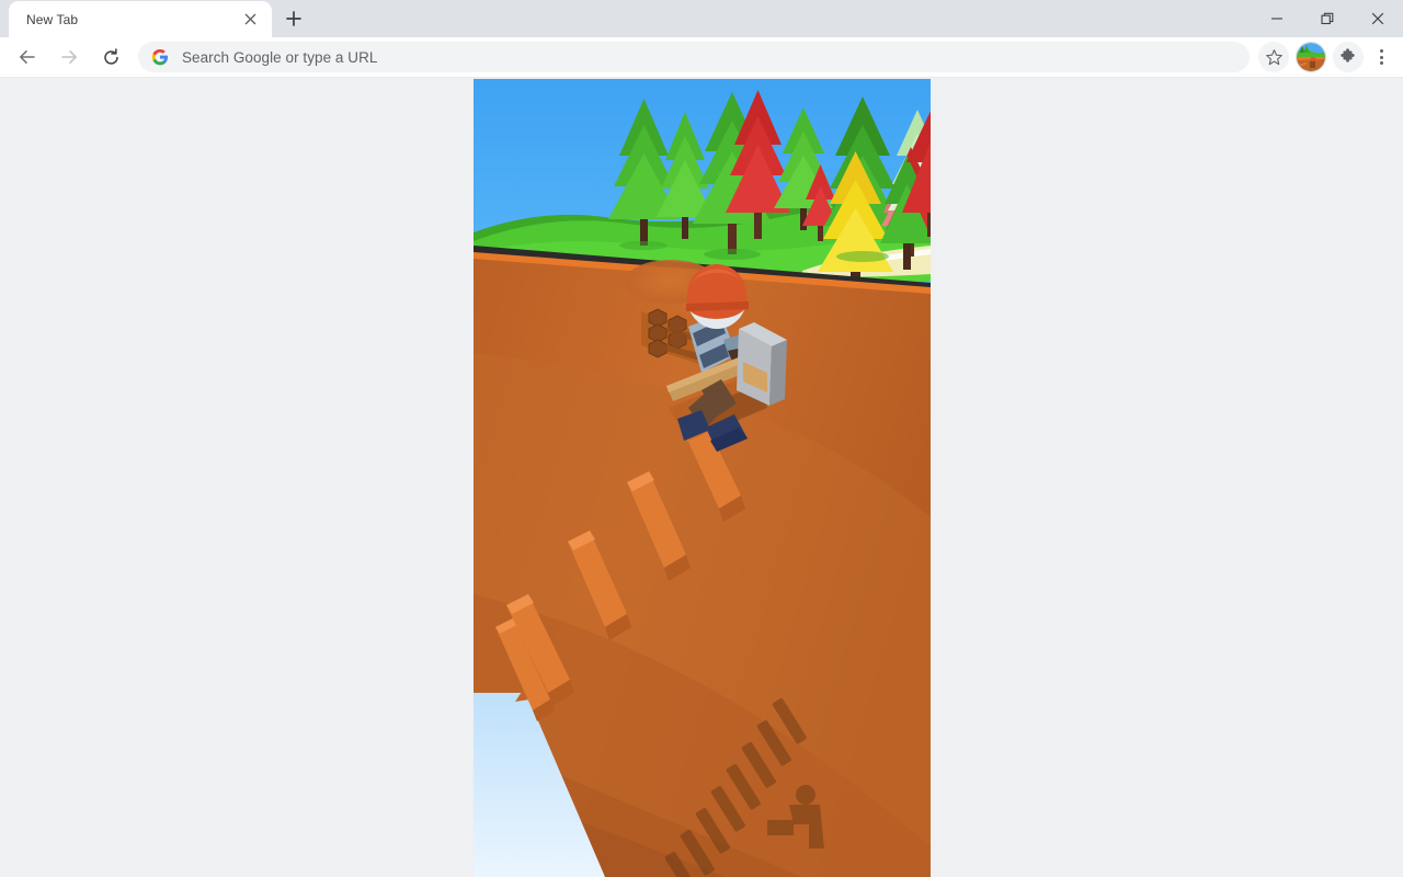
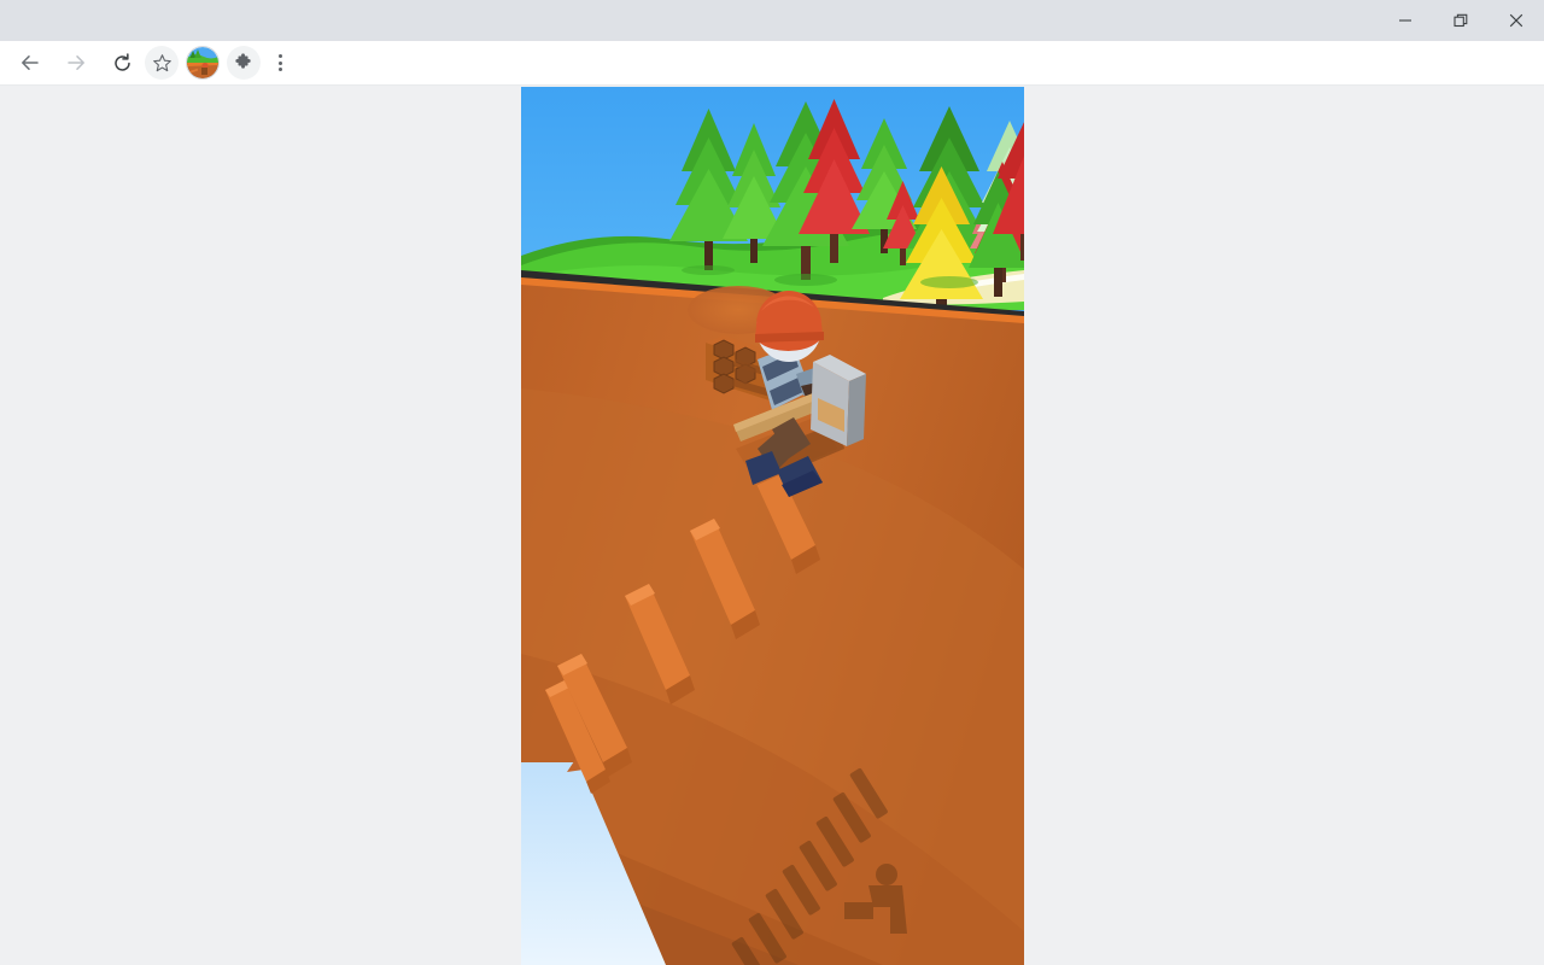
- New Tab
- Search Google or type a URL
